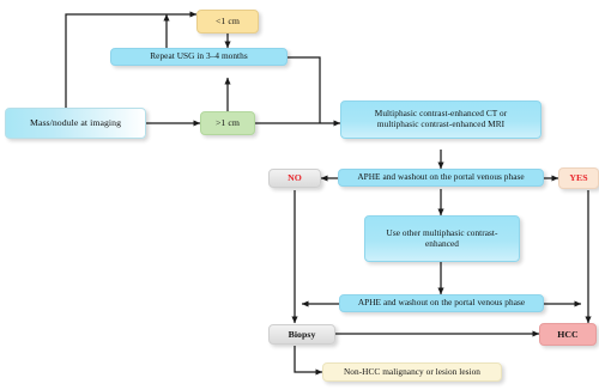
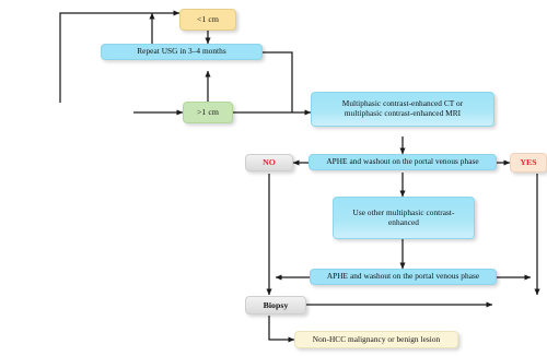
  <1 cm
  Repeat USG in 3–4 months
- Mass/nodule at imaging
  >1 cm
  Multiphasic contrast-enhanced CT or
  multiphasic contrast-enhanced MRI
  NO
  APHE and washout on the portal venous phase
  YES
  Use other multiphasic contrast-enhanced
  APHE and washout on the portal venous phase
  Biopsy
- HCC
- Non-HCC malignancy or lesion lesion
+ Non-HCC malignancy or benign lesion
